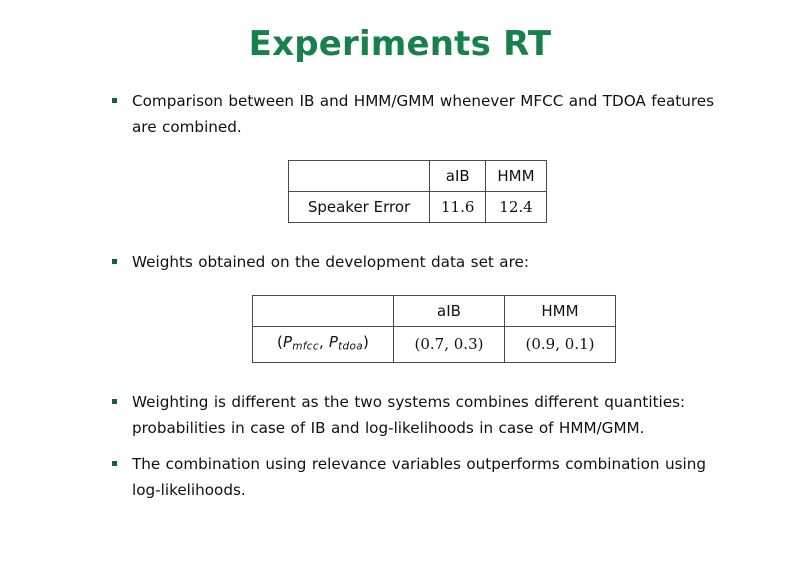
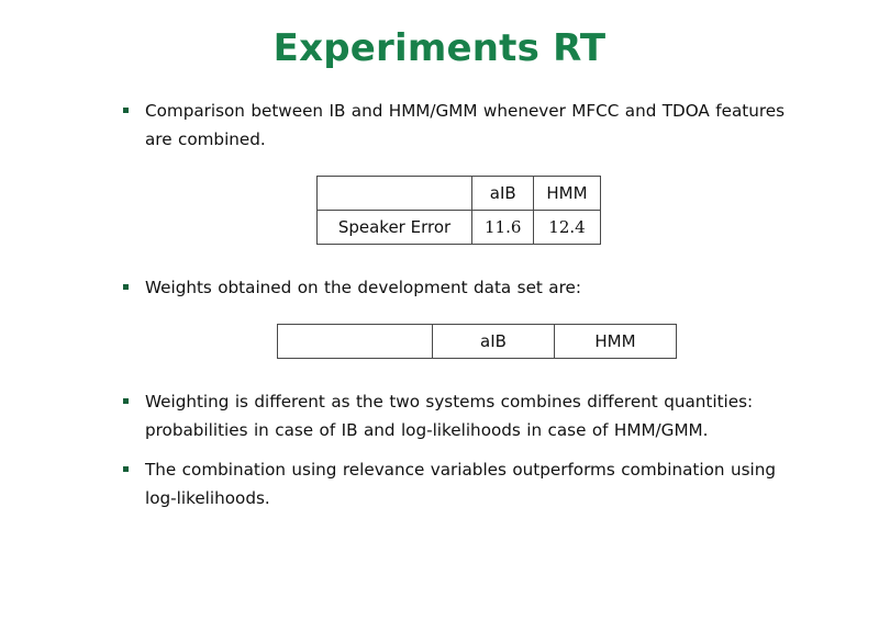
  Experiments RT
  Comparison between IB and HMM/GMM whenever MFCC and TDOA features are combined.
  	aIB	HMM
  Speaker Error	11.6	12.4
  Weights obtained on the development data set are:
  	aIB	HMM
- (Pmfcc, Ptdoa)	(0.7, 0.3)	(0.9, 0.1)
  Weighting is different as the two systems combines different quantities: probabilities in case of IB and log-likelihoods in case of HMM/GMM.
  The combination using relevance variables outperforms combination using log-likelihoods.
